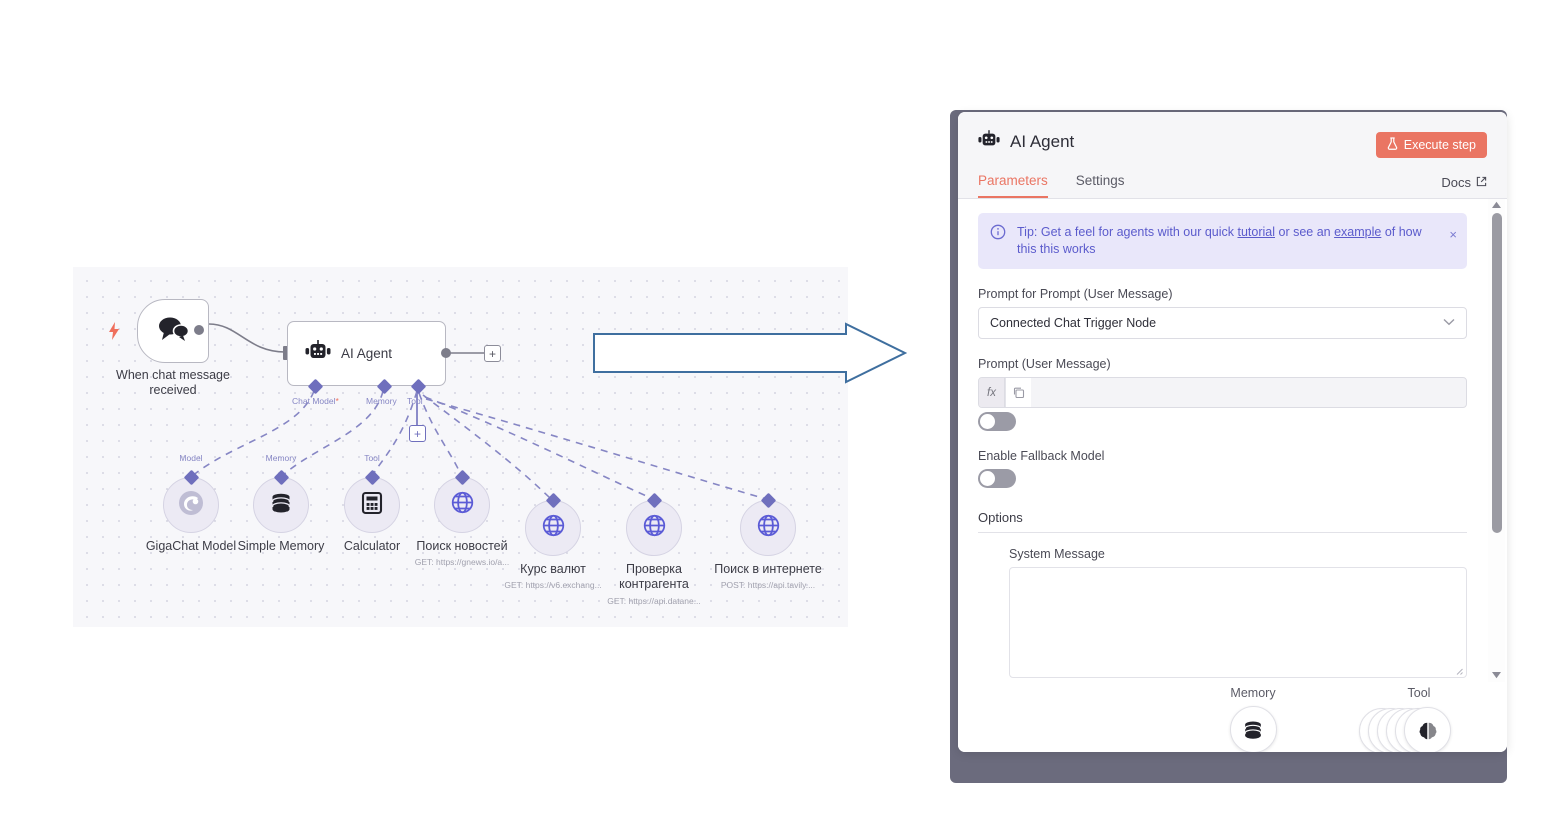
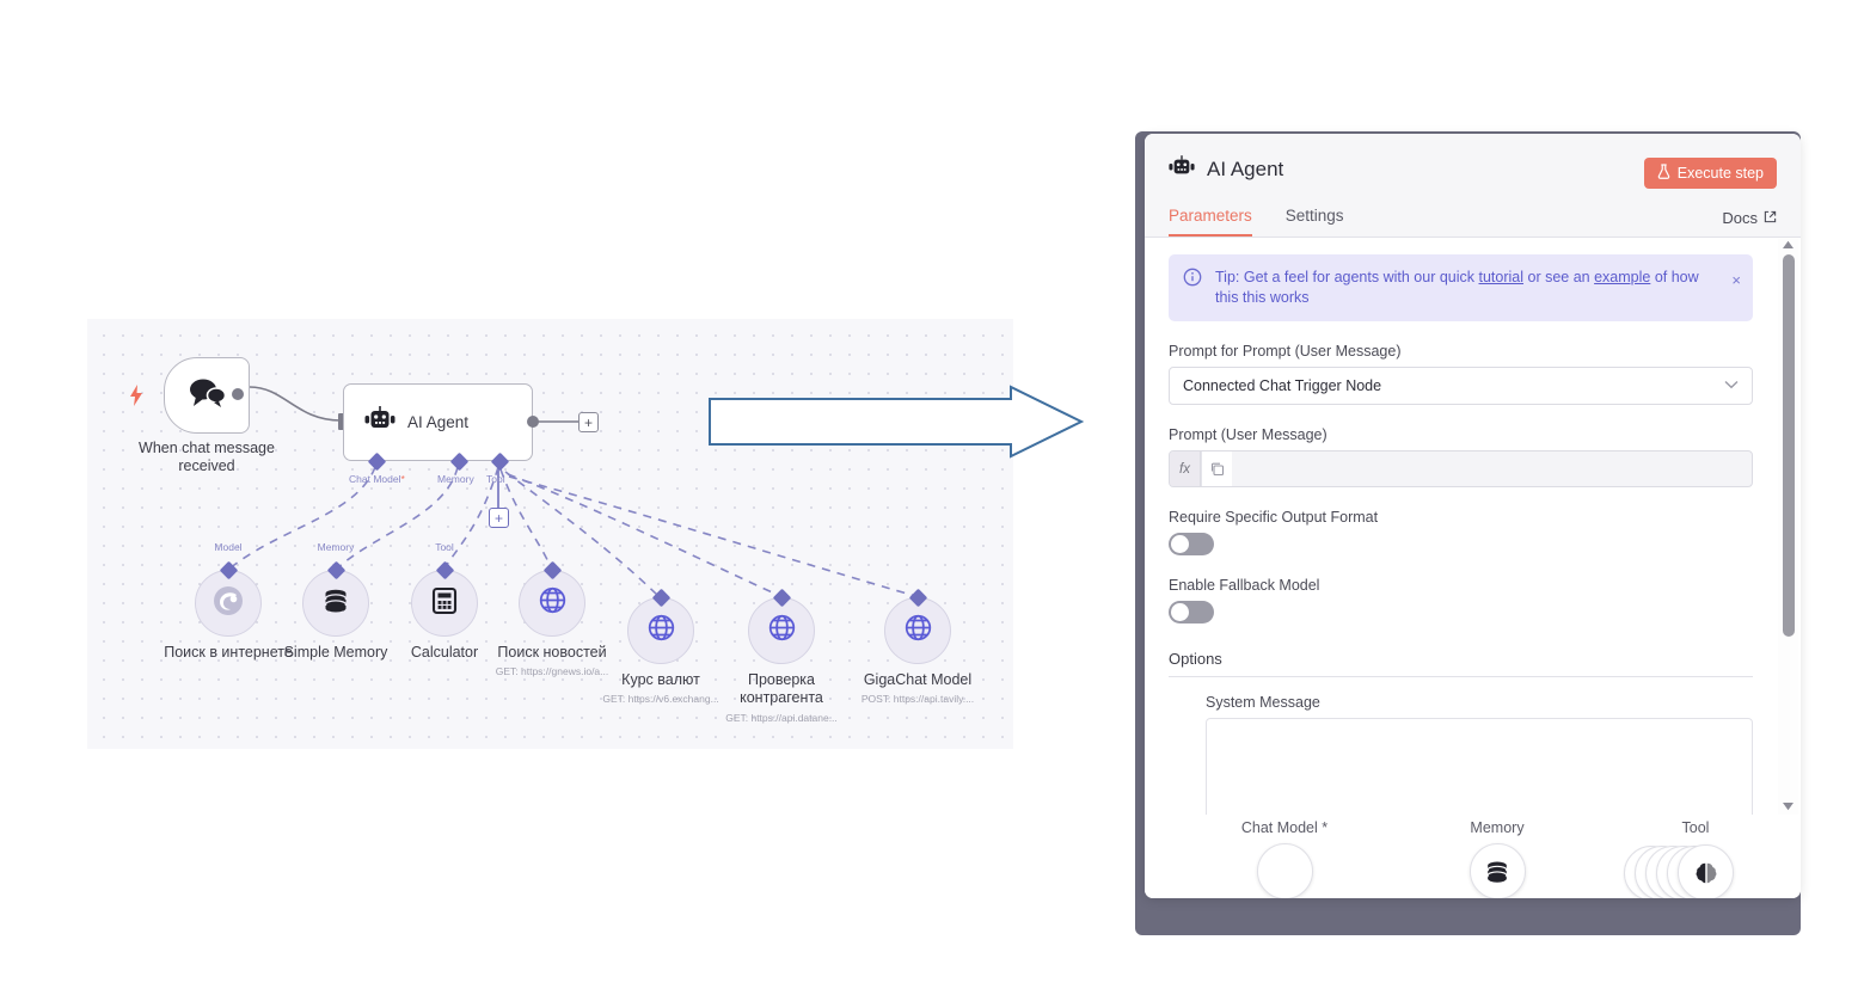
  When chat message
  received
  AI Agent
  +
  +
  Chat Model*
  Memory
  Tool
- GigaChat Model
+ Поиск в интернете
  Model
  Simple Memory
  Memory
  Calculator
  Tool
  Поиск новостей
  GET: https://gnews.io/a...
  Курс валют
  GET: https://v6.exchang...
  Проверка
  контрагента
  GET: https://api.datane...
- Поиск в интернете
+ GigaChat Model
  POST: https://api.tavily....
  AI Agent
  Execute step
  Parameters
  Settings
  Docs
  Tip: Get a feel for agents with our quick tutorial or see an example of how this this works
  ×
  Prompt for Prompt (User Message)
  Connected Chat Trigger Node
  Prompt (User Message)
  fx
+ Require Specific Output Format
  Enable Fallback Model
  Options
  System Message
+ Chat Model *
  Memory
  Tool
